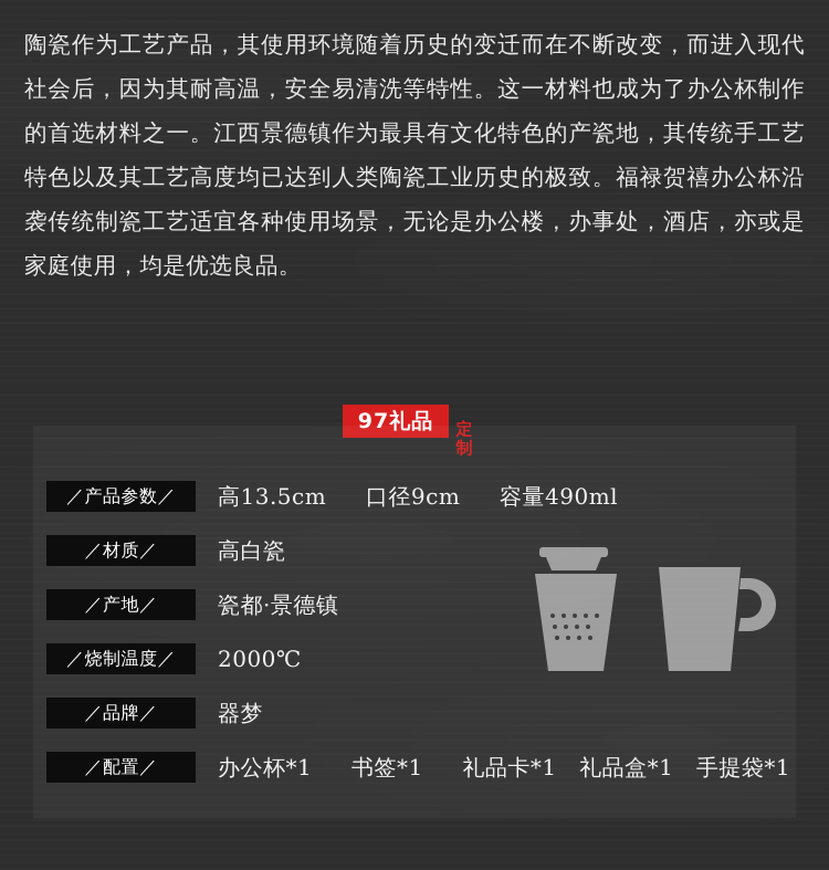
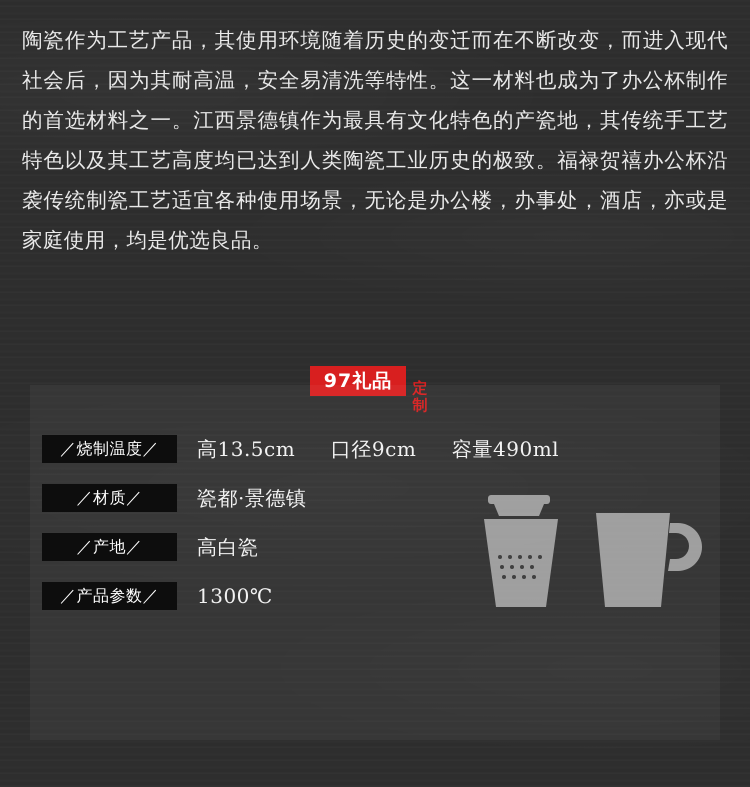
  陶瓷作为工艺产品，其使用环境随着历史的变迁而在不断改变，而进入现代社会后，因为其耐高温，安全易清洗等特性。这一材料也成为了办公杯制作的首选材料之一。江西景德镇作为最具有文化特色的产瓷地，其传统手工艺特色以及其工艺高度均已达到人类陶瓷工业历史的极致。福禄贺禧办公杯沿袭传统制瓷工艺适宜各种使用场景，无论是办公楼，办事处，酒店，亦或是家庭使用，均是优选良品。
  97礼品
  定制
- ／产品参数／
+ ／烧制温度／
  高13.5cm 口径9cm 容量490ml
  ／材质／
- 高白瓷
+ 瓷都·景德镇
  ／产地／
- 瓷都·景德镇
+ 高白瓷
- ／烧制温度／
+ ／产品参数／
- 2000℃
+ 1300℃
- ／品牌／
- 器梦
- ／配置／
- 办公杯*1 书签*1 礼品卡*1 礼品盒*1 手提袋*1
